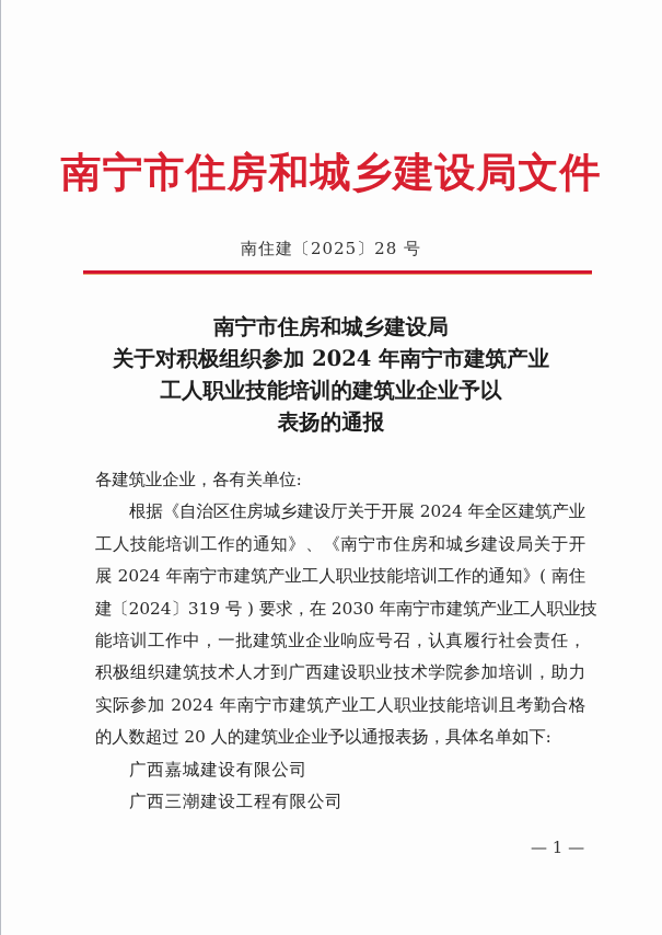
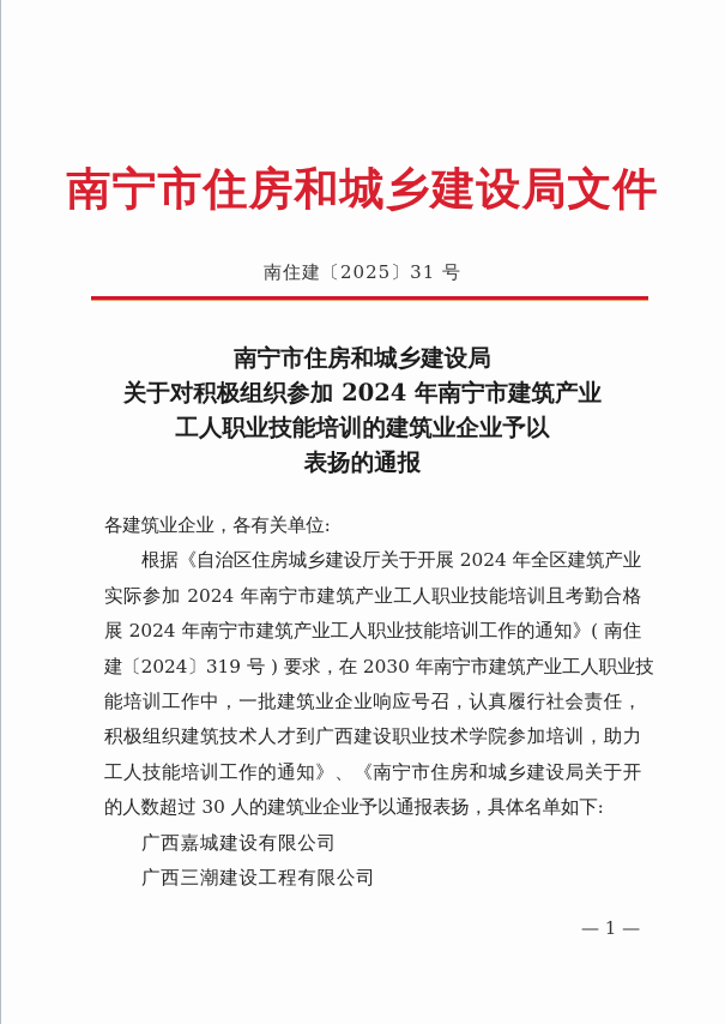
  南宁市住房和城乡建设局文件
- 南住建〔2025〕28 号
+ 南住建〔2025〕31 号
  南宁市住房和城乡建设局
  关于对积极组织参加 2024 年南宁市建筑产业
  工人职业技能培训的建筑业企业予以
  表扬的通报
  各建筑业企业，各有关单位:
  根据《自治区住房城乡建设厅关于开展 2024 年全区建筑产业
- 工人技能培训工作的通知》、《南宁市住房和城乡建设局关于开
+ 实际参加 2024 年南宁市建筑产业工人职业技能培训且考勤合格
  展 2024 年南宁市建筑产业工人职业技能培训工作的通知》( 南住
  建〔2024〕319 号 ) 要求，在 2030 年南宁市建筑产业工人职业技
  能培训工作中，一批建筑业企业响应号召，认真履行社会责任，
  积极组织建筑技术人才到广西建设职业技术学院参加培训，助力
- 实际参加 2024 年南宁市建筑产业工人职业技能培训且考勤合格
+ 工人技能培训工作的通知》、《南宁市住房和城乡建设局关于开
- 的人数超过 20 人的建筑业企业予以通报表扬，具体名单如下:
+ 的人数超过 30 人的建筑业企业予以通报表扬，具体名单如下:
  广西嘉城建设有限公司
  广西三潮建设工程有限公司
  — 1 —
